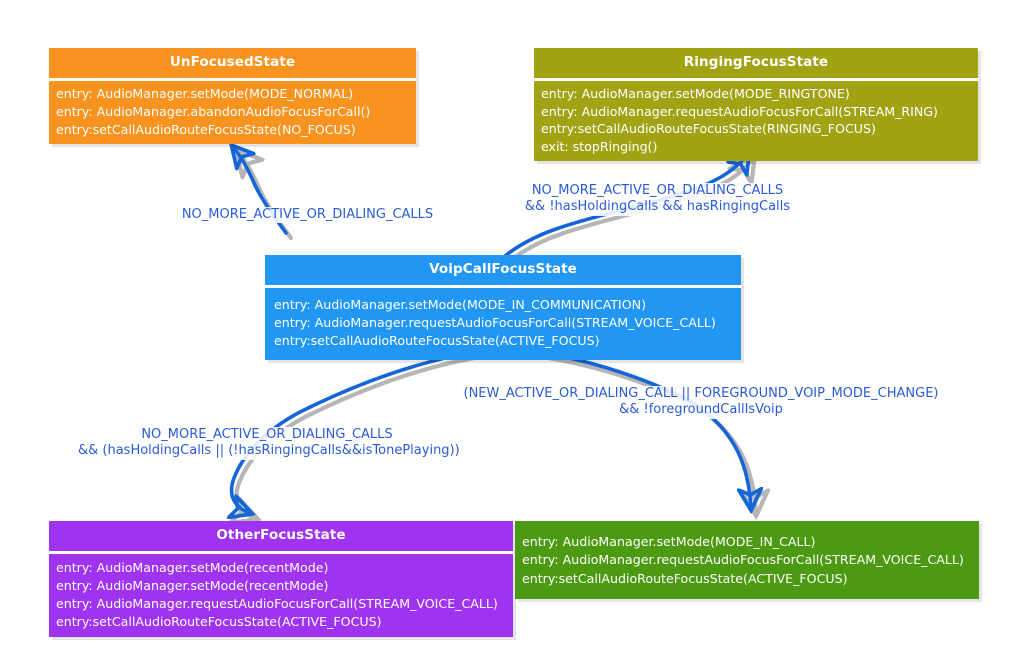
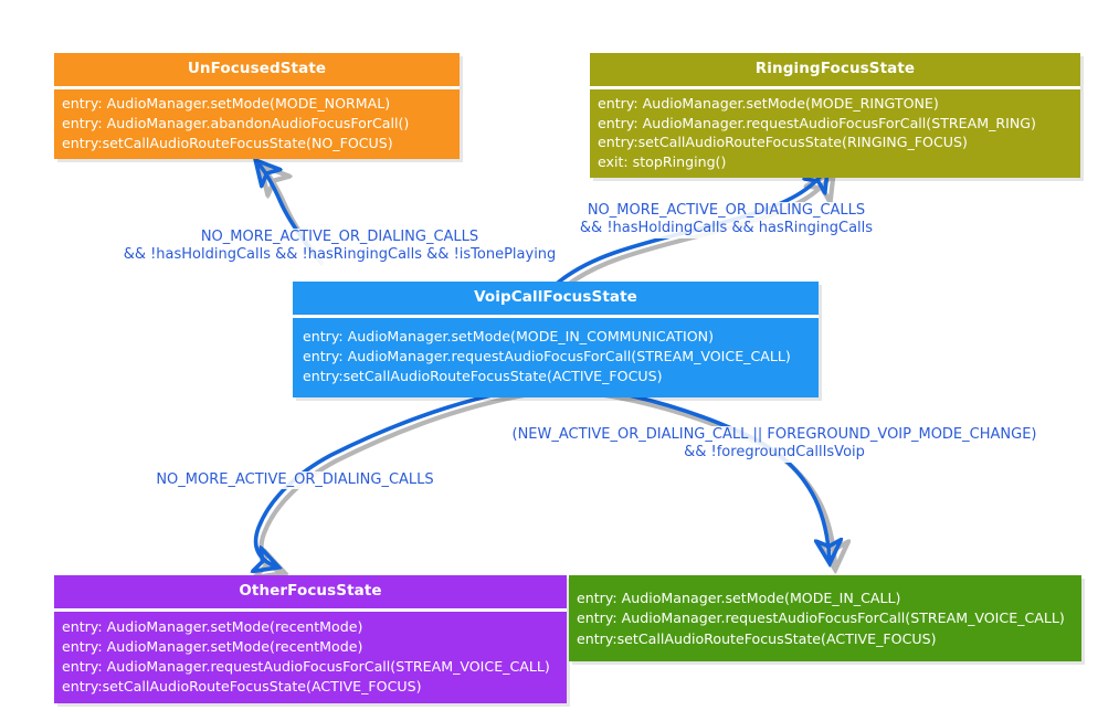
  UnFocusedState
  entry: AudioManager.setMode(MODE_NORMAL)
  entry: AudioManager.abandonAudioFocusForCall()
  entry:setCallAudioRouteFocusState(NO_FOCUS)
  RingingFocusState
  entry: AudioManager.setMode(MODE_RINGTONE)
  entry: AudioManager.requestAudioFocusForCall(STREAM_RING)
  entry:setCallAudioRouteFocusState(RINGING_FOCUS)
  exit: stopRinging()
  VoipCallFocusState
  entry: AudioManager.setMode(MODE_IN_COMMUNICATION)
  entry: AudioManager.requestAudioFocusForCall(STREAM_VOICE_CALL)
  entry:setCallAudioRouteFocusState(ACTIVE_FOCUS)
  OtherFocusState
  entry: AudioManager.setMode(recentMode)
  entry: AudioManager.setMode(recentMode)
  entry: AudioManager.requestAudioFocusForCall(STREAM_VOICE_CALL)
  entry:setCallAudioRouteFocusState(ACTIVE_FOCUS)
  entry: AudioManager.setMode(MODE_IN_CALL)
  entry: AudioManager.requestAudioFocusForCall(STREAM_VOICE_CALL)
  entry:setCallAudioRouteFocusState(ACTIVE_FOCUS)
  NO_MORE_ACTIVE_OR_DIALING_CALLS
+ && !hasHoldingCalls && !hasRingingCalls && !isTonePlaying
  NO_MORE_ACTIVE_OR_DIALING_CALLS
  && !hasHoldingCalls && hasRingingCalls
  NO_MORE_ACTIVE_OR_DIALING_CALLS
- && (hasHoldingCalls || (!hasRingingCalls&&isTonePlaying))
  (NEW_ACTIVE_OR_DIALING_CALL || FOREGROUND_VOIP_MODE_CHANGE)
  && !foregroundCallIsVoip
